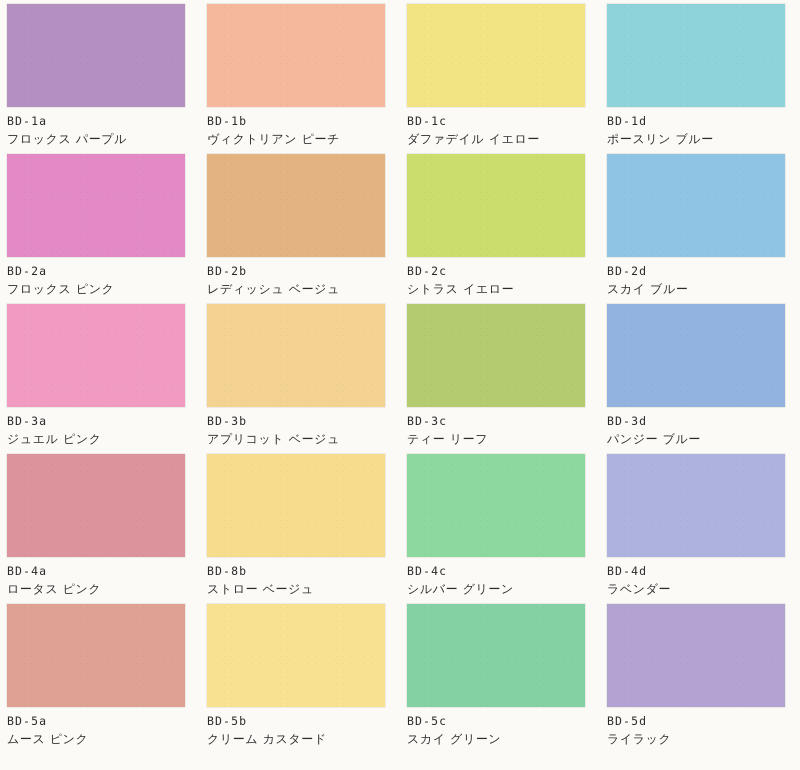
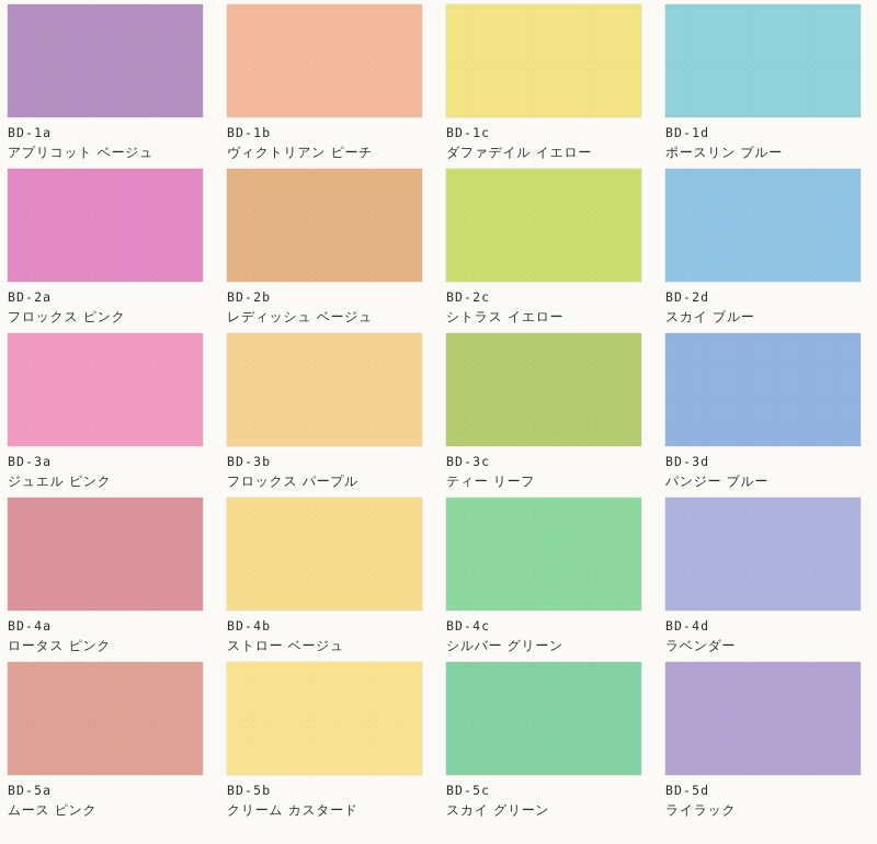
  BD-1a
- フロックス パープル
+ アプリコット ベージュ
  BD-1b
  ヴィクトリアン ピーチ
  BD-1c
  ダファデイル イエロー
  BD-1d
  ポースリン ブルー
  BD-2a
  フロックス ピンク
  BD-2b
  レディッシュ ベージュ
  BD-2c
  シトラス イエロー
  BD-2d
  スカイ ブルー
  BD-3a
  ジュエル ピンク
  BD-3b
- アプリコット ベージュ
+ フロックス パープル
  BD-3c
  ティー リーフ
  BD-3d
  パンジー ブルー
  BD-4a
  ロータス ピンク
- BD-8b
+ BD-4b
  ストロー ベージュ
  BD-4c
  シルバー グリーン
  BD-4d
  ラベンダー
  BD-5a
  ムース ピンク
  BD-5b
  クリーム カスタード
  BD-5c
  スカイ グリーン
  BD-5d
  ライラック
